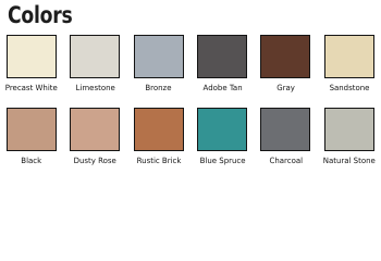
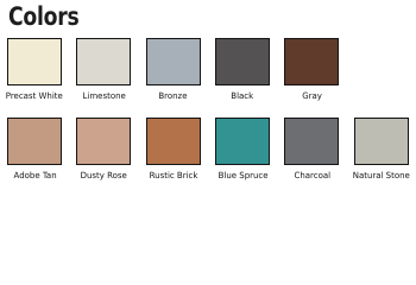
  Colors
  Precast White
  Limestone
  Bronze
- Adobe Tan
+ Black
  Gray
- Sandstone
- Black
+ Adobe Tan
  Dusty Rose
  Rustic Brick
  Blue Spruce
  Charcoal
  Natural Stone
